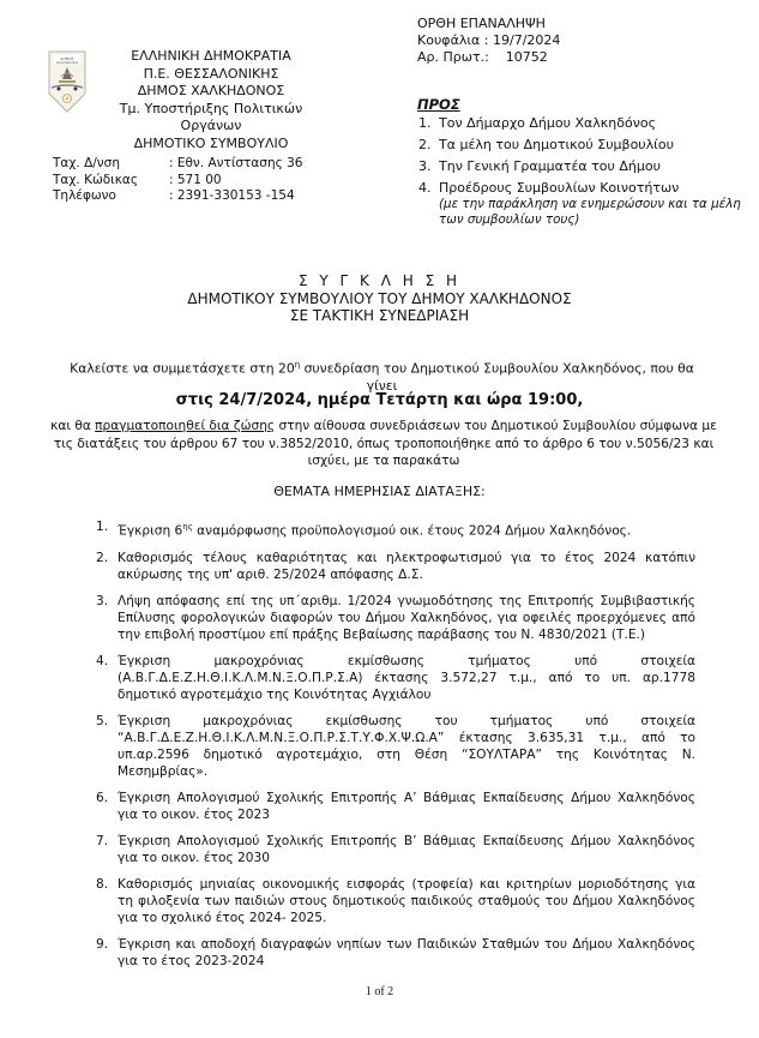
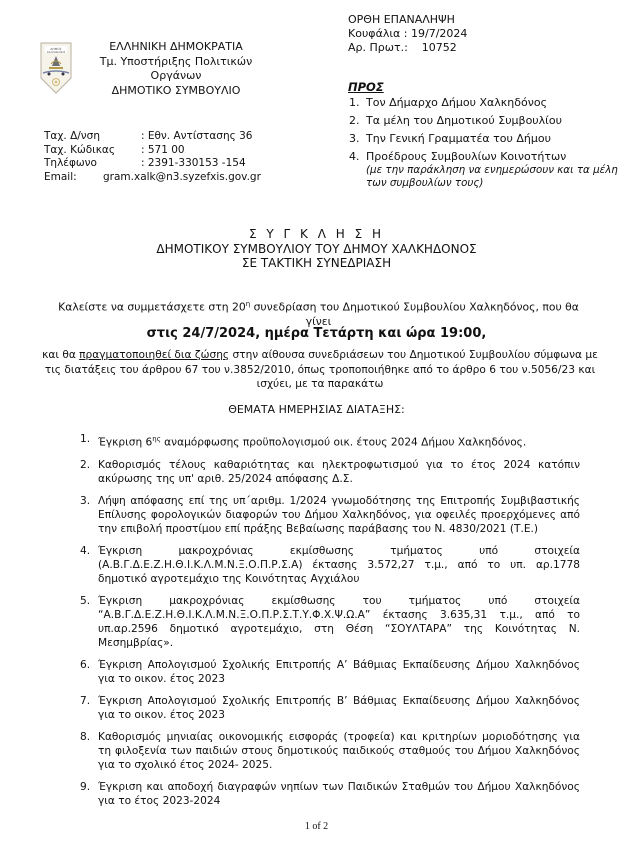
  ΕΛΛΗΝΙΚΗ ΔΗΜΟΚΡΑΤΙΑ
- Π.Ε. ΘΕΣΣΑΛΟΝΙΚΗΣ
- ΔΗΜΟΣ ΧΑΛΚΗΔΟΝΟΣ
  Τμ. Υποστήριξης Πολιτικών Οργάνων
  ΔΗΜΟΤΙΚΟ ΣΥΜΒΟΥΛΙΟ
  Ταχ. Δ/νση
  : Εθν. Αντίστασης 36
  Ταχ. Κώδικας
  : 571 00
  Τηλέφωνο
  : 2391-330153 -154
+ Email:
+ gram.xalk@n3.syzefxis.gov.gr
  ΟΡΘΗ ΕΠΑΝΑΛΗΨΗ
  Κουφάλια : 19/7/2024
  Αρ. Πρωτ.:
  10752
  ΠΡΟΣ
  1.
  Τον Δήμαρχο Δήμου Χαλκηδόνος
  2.
  Τα μέλη του Δημοτικού Συμβουλίου
  3.
  Την Γενική Γραμματέα του Δήμου
  4.
  Προέδρους Συμβουλίων Κοινοτήτων
  (με την παράκληση να ενημερώσουν και τα μέλη των συμβουλίων τους)
  Σ Υ Γ Κ Λ Η Σ Η
  ΔΗΜΟΤΙΚΟΥ ΣΥΜΒΟΥΛΙΟΥ ΤΟΥ ΔΗΜΟΥ ΧΑΛΚΗΔΟΝΟΣ
  ΣΕ ΤΑΚΤΙΚΗ ΣΥΝΕΔΡΙΑΣΗ
  Καλείστε να συμμετάσχετε στη 20η συνεδρίαση του Δημοτικού Συμβουλίου Χαλκηδόνος, που θα γίνει
  στις 24/7/2024, ημέρα Τετάρτη και ώρα 19:00,
  και θα πραγματοποιηθεί δια ζώσης στην αίθουσα συνεδριάσεων του Δημοτικού Συμβουλίου σύμφωνα με τις διατάξεις του άρθρου 67 του ν.3852/2010, όπως τροποποιήθηκε από το άρθρο 6 του ν.5056/23 και ισχύει, με τα παρακάτω
  ΘΕΜΑΤΑ ΗΜΕΡΗΣΙΑΣ ΔΙΑΤΑΞΗΣ:
  1.
  Έγκριση 6ης αναμόρφωσης προϋπολογισμού οικ. έτους 2024 Δήμου Χαλκηδόνος.
  2.
  Καθορισμός τέλους καθαριότητας και ηλεκτροφωτισμού για το έτος 2024 κατόπιν ακύρωσης της υπ' αριθ. 25/2024 απόφασης Δ.Σ.
  3.
  Λήψη απόφασης επί της υπ΄αριθμ. 1/2024 γνωμοδότησης της Επιτροπής Συμβιβαστικής Επίλυσης φορολογικών διαφορών του Δήμου Χαλκηδόνος, για οφειλές προερχόμενες από την επιβολή προστίμου επί πράξης Βεβαίωσης παράβασης του Ν. 4830/2021 (Τ.Ε.)
  4.
  Έγκριση μακροχρόνιας εκμίσθωσης τμήματος υπό στοιχεία (Α.Β.Γ.Δ.Ε.Ζ.Η.Θ.Ι.Κ.Λ.Μ.Ν.Ξ.Ο.Π.Ρ.Σ.Α) έκτασης 3.572,27 τ.μ., από το υπ. αρ.1778 δημοτικό αγροτεμάχιο της Κοινότητας Αγχιάλου
  5.
  Έγκριση μακροχρόνιας εκμίσθωσης του τμήματος υπό στοιχεία “Α.Β.Γ.Δ.Ε.Ζ.Η.Θ.Ι.Κ.Λ.Μ.Ν.Ξ.Ο.Π.Ρ.Σ.Τ.Υ.Φ.Χ.Ψ.Ω.Α” έκτασης 3.635,31 τ.μ., από το υπ.αρ.2596 δημοτικό αγροτεμάχιο, στη Θέση “ΣΟΥΛΤΑΡΑ” της Κοινότητας Ν. Μεσημβρίας».
  6.
  Έγκριση Απολογισμού Σχολικής Επιτροπής Α’ Βάθμιας Εκπαίδευσης Δήμου Χαλκηδόνος για το οικον. έτος 2023
  7.
- Έγκριση Απολογισμού Σχολικής Επιτροπής Β’ Βάθμιας Εκπαίδευσης Δήμου Χαλκηδόνος για το οικον. έτος 2030
+ Έγκριση Απολογισμού Σχολικής Επιτροπής Β’ Βάθμιας Εκπαίδευσης Δήμου Χαλκηδόνος για το οικον. έτος 2023
  8.
  Καθορισμός μηνιαίας οικονομικής εισφοράς (τροφεία) και κριτηρίων μοριοδότησης για τη φιλοξενία των παιδιών στους δημοτικούς παιδικούς σταθμούς του Δήμου Χαλκηδόνος για το σχολικό έτος 2024- 2025.
  9.
  Έγκριση και αποδοχή διαγραφών νηπίων των Παιδικών Σταθμών του Δήμου Χαλκηδόνος για το έτος 2023-2024
  1 of 2
